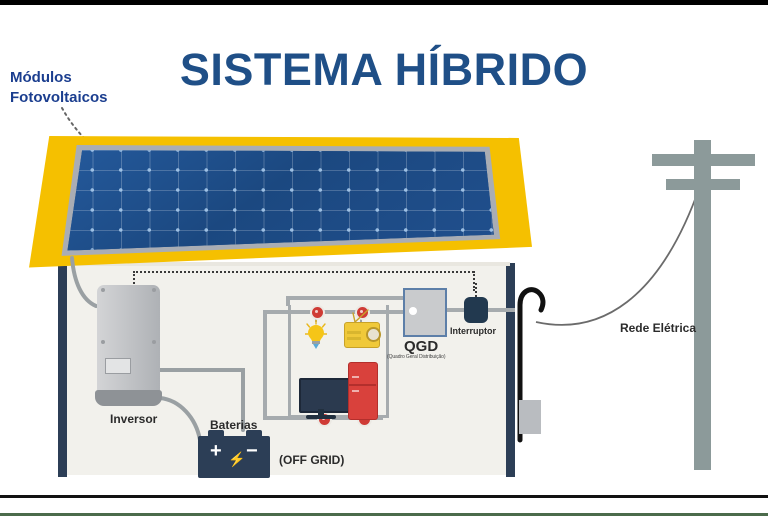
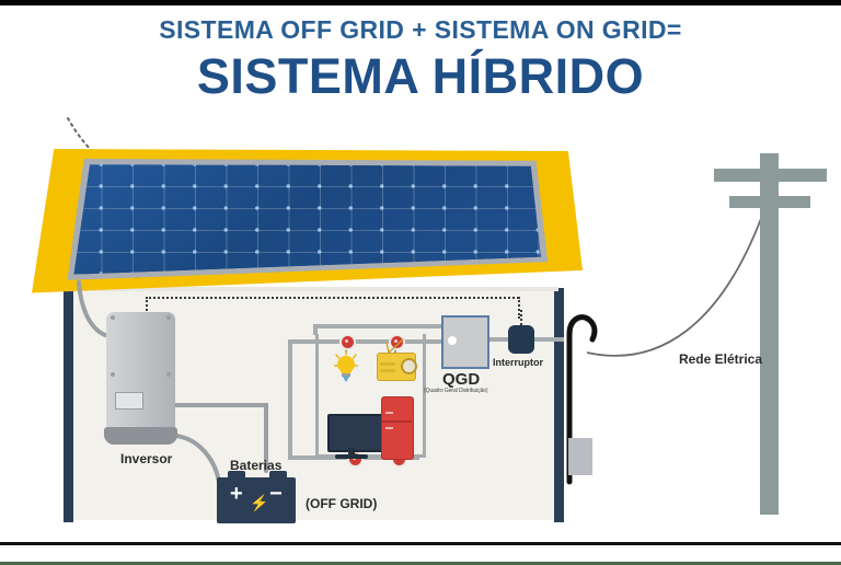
+ SISTEMA OFF GRID + SISTEMA ON GRID=
  SISTEMA HÍBRIDO
- Módulos
- Fotovoltaicos
  Inversor
  +
  −
  ⚡
  Baterias
  (OFF GRID)
  QGD
  Interruptor
  Rede Elétrica
